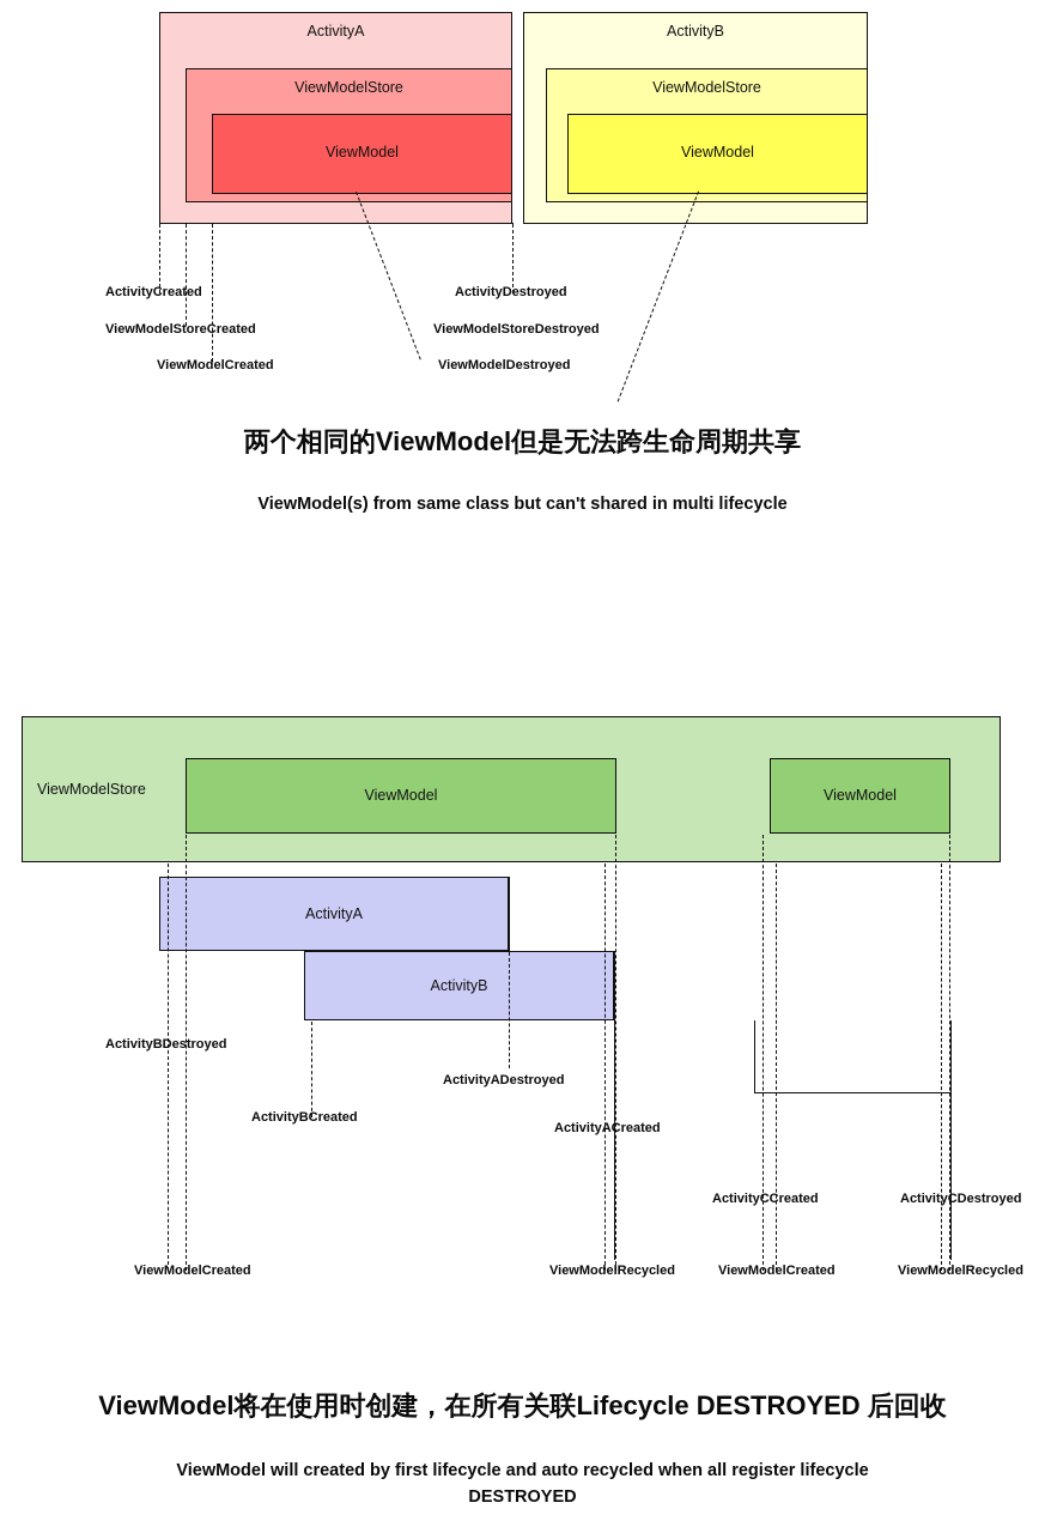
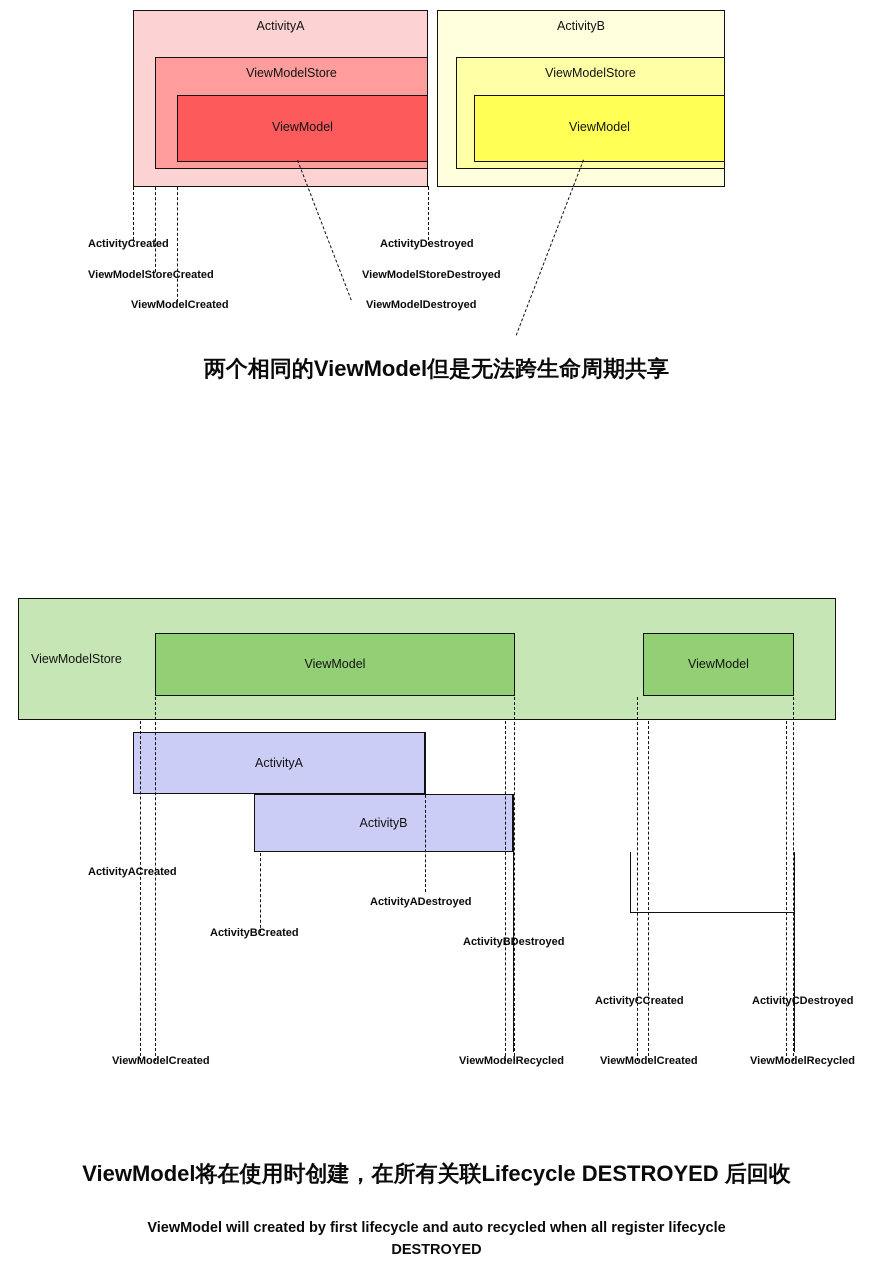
  ActivityA
  ViewModelStore
  ViewModel
  ActivityB
  ViewModelStore
  ViewModel
  ActivityCreated
  ViewModelStoreCreated
  ViewModelCreated
  ActivityDestroyed
  ViewModelStoreDestroyed
  ViewModelDestroyed
  两个相同的ViewModel但是无法跨生命周期共享
- ViewModel(s) from same class but can't shared in multi lifecycle
  ViewModelStore
  ViewModel
  ViewModel
  ActivityA
  ActivityB
- ActivityBDestroyed
+ ActivityACreated
  ActivityBCreated
  ActivityADestroyed
- ActivityACreated
+ ActivityBDestroyed
  ActivityCCreated
  ActivityCDestroyed
  ViewModelCreated
  ViewModelRecycled
  ViewModelCreated
  ViewModelRecycled
  ViewModel将在使用时创建，在所有关联Lifecycle DESTROYED 后回收
  ViewModel will created by first lifecycle and auto recycled when all register lifecycle DESTROYED
